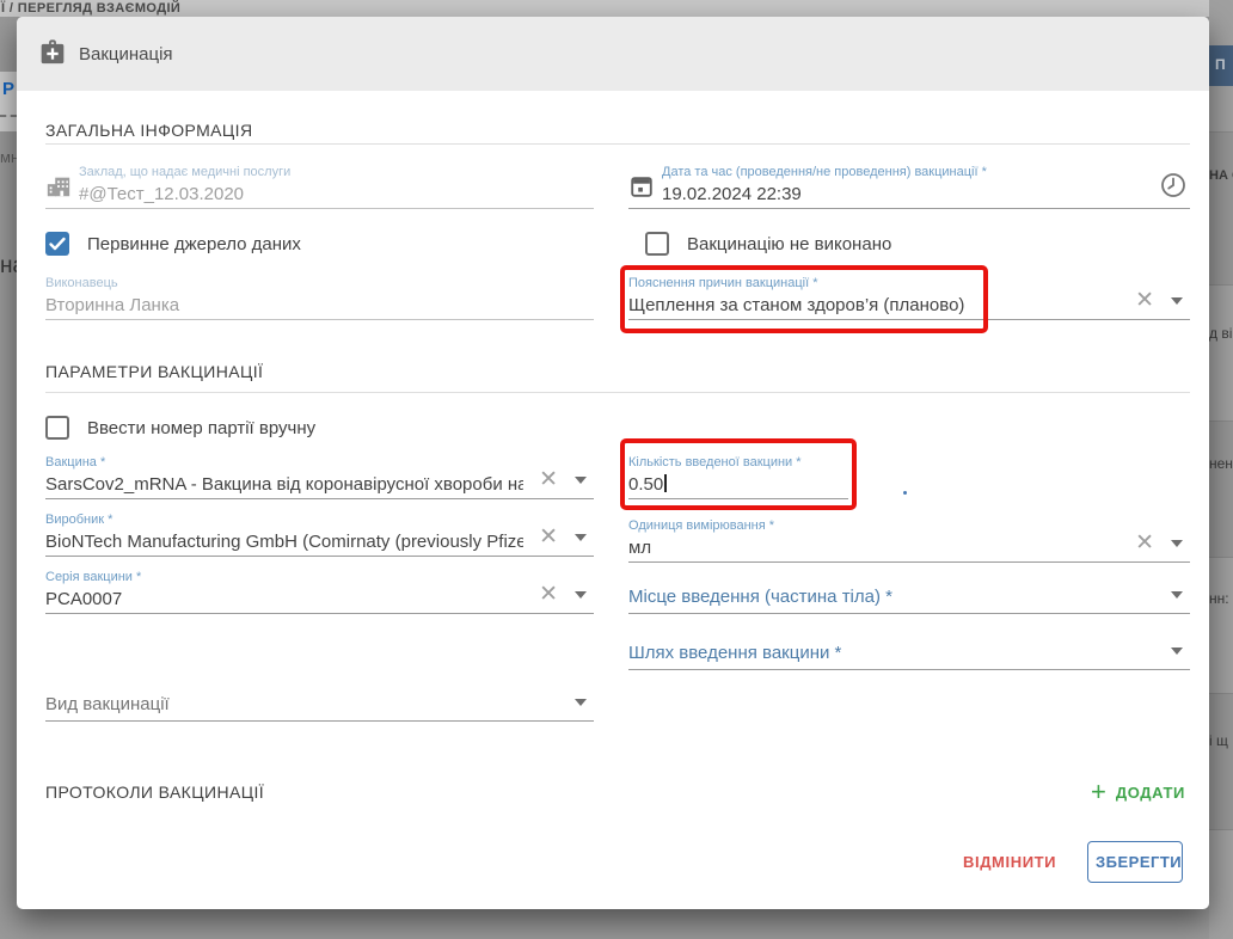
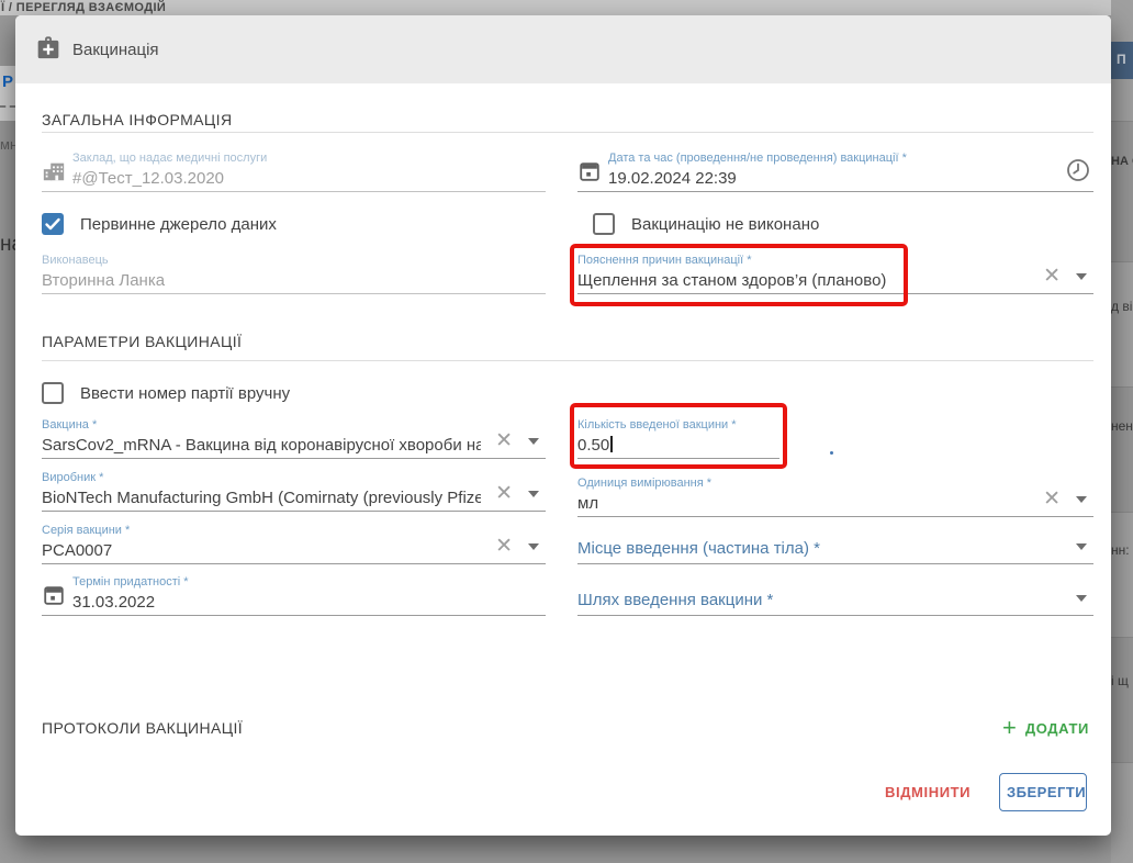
  Ї / ПЕРЕГЛЯД ВЗАЄМОДІЙ
  Р
  мн
  П
  д ві
  нен
  нн:
  і щ
  Вакцинація
  ЗАГАЛЬНА ІНФОРМАЦІЯ
  Заклад, що надає медичні послуги
  #@Тест_12.03.2020
  Дата та час (проведення/не проведення) вакцинації *
  19.02.2024 22:39
  Первинне джерело даних
  Вакцинацію не виконано
  Виконавець
  Вторинна Ланка
  Пояснення причин вакцинації *
  Щеплення за станом здоров’я (планово)
  ✕
  ПАРАМЕТРИ ВАКЦИНАЦІЇ
  Ввести номер партії вручну
  Вакцина *
  SarsCov2_mRNA - Вакцина від коронавірусної хвороби на
  ✕
  Кількість введеної вакцини *
  0.50
  Виробник *
  BioNTech Manufacturing GmbH (Comirnaty (previously Pfize
  ✕
  Одиниця вимірювання *
  мл
  ✕
  Серія вакцини *
  PCA0007
  ✕
  Місце введення (частина тіла) *
+ Термін придатності *
+ 31.03.2022
  Шлях введення вакцини *
- Вид вакцинації
  ПРОТОКОЛИ ВАКЦИНАЦІЇ
  +
  ДОДАТИ
  ВІДМІНИТИ
  ЗБЕРЕГТИ
